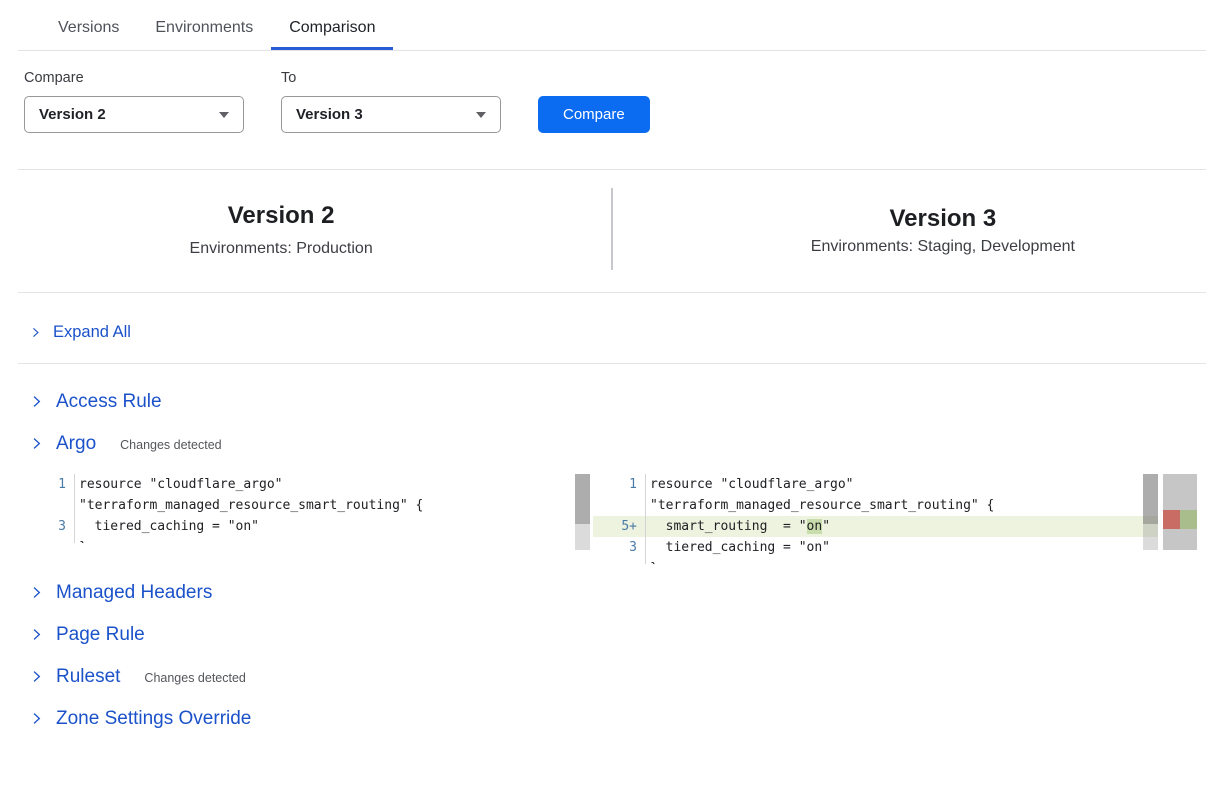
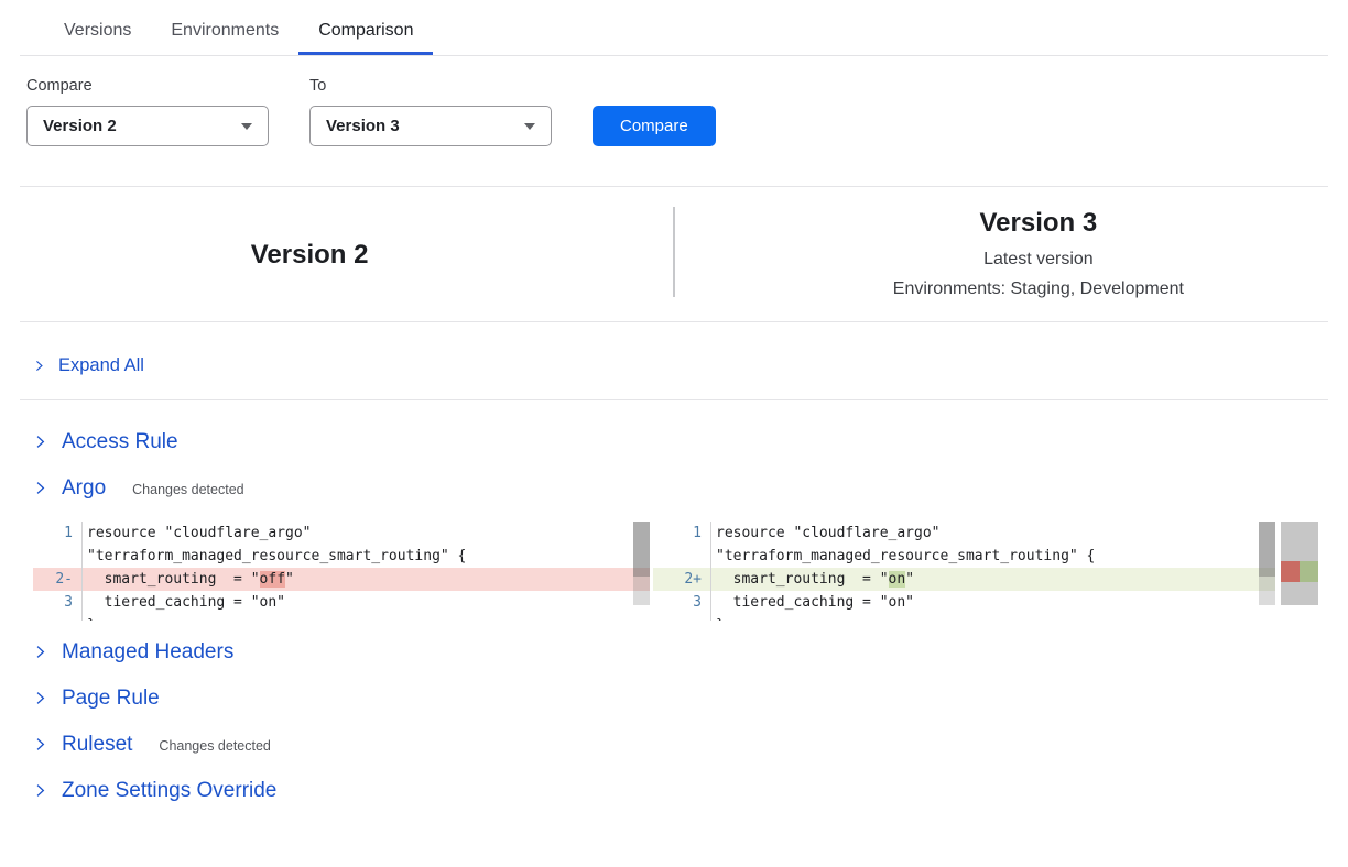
  Versions
  Environments
  Comparison
  Compare
  Version 2
  To
  Version 3
  Compare
  Version 2
- Environments: Production
  Version 3
+ Latest version
  Environments: Staging, Development
  Expand All
  Access Rule
  Argo
  Changes detected
  1
  resource "cloudflare_argo"
  "terraform_managed_resource_smart_routing" {
+ 2-
+ smart_routing = "off"
  3
  tiered_caching = "on"
  1
  resource "cloudflare_argo"
  "terraform_managed_resource_smart_routing" {
- 5+
+ 2+
  smart_routing = "on"
  3
  tiered_caching = "on"
  Managed Headers
  Page Rule
  Ruleset
  Changes detected
  Zone Settings Override
